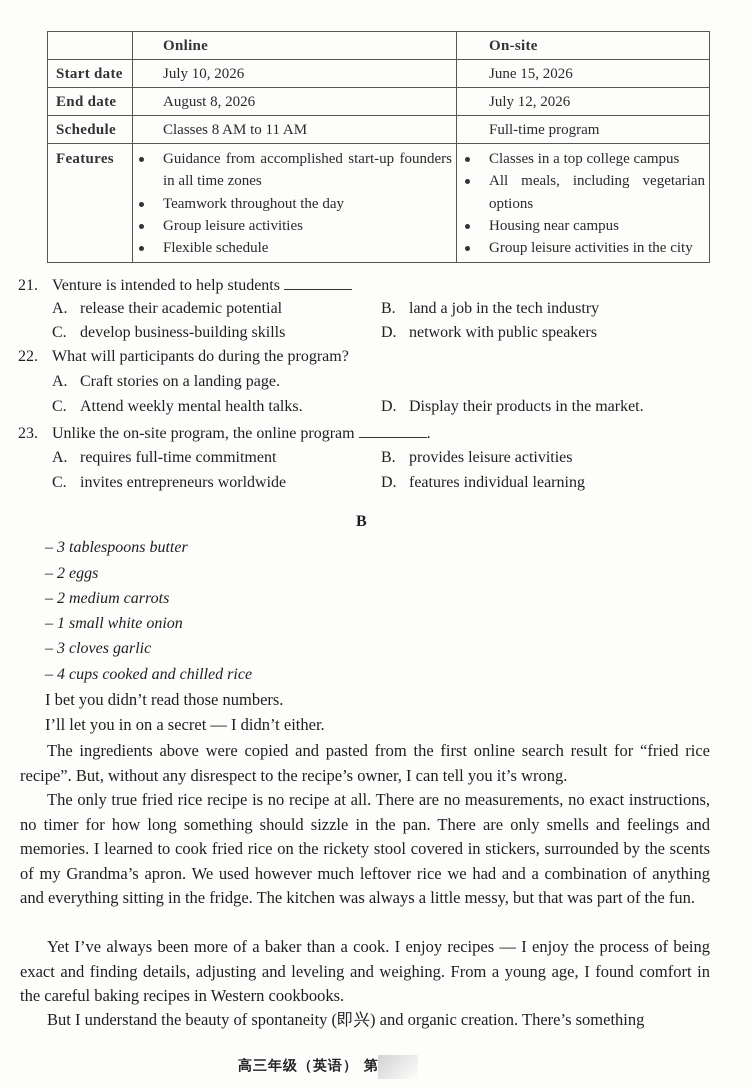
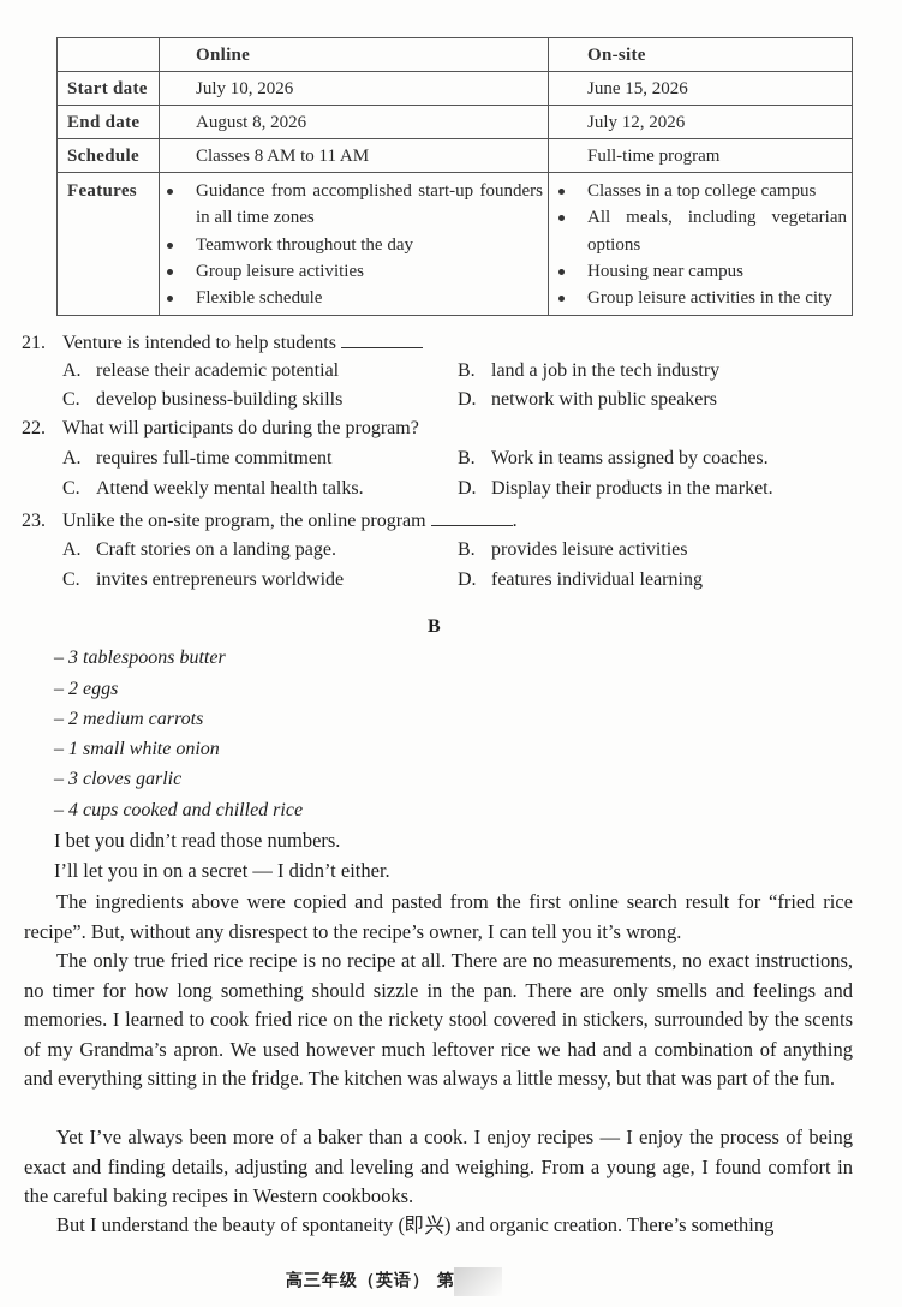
  	Online	On-site
  Start date	July 10, 2026	June 15, 2026
  End date	August 8, 2026	July 12, 2026
  Schedule	Classes 8 AM to 11 AM	Full-time program
  Features	Guidance from accomplished start-up founders in all time zones Teamwork throughout the day Group leisure activities Flexible schedule	Classes in a top college campus All meals, including vegetarian options Housing near campus Group leisure activities in the city
  21. Venture is intended to help students
  A. release their academic potential
  B. land a job in the tech industry
  C. develop business-building skills
  D. network with public speakers
  22. What will participants do during the program?
- A. Craft stories on a landing page.
+ A. requires full-time commitment
+ B. Work in teams assigned by coaches.
  C. Attend weekly mental health talks.
  D. Display their products in the market.
  23. Unlike the on-site program, the online program .
- A. requires full-time commitment
+ A. Craft stories on a landing page.
  B. provides leisure activities
  C. invites entrepreneurs worldwide
  D. features individual learning
  B
  – 3 tablespoons butter
  – 2 eggs
  – 2 medium carrots
  – 1 small white onion
  – 3 cloves garlic
  – 4 cups cooked and chilled rice
  I bet you didn’t read those numbers.
  I’ll let you in on a secret — I didn’t either.
  The ingredients above were copied and pasted from the first online search result for “fried rice recipe”. But, without any disrespect to the recipe’s owner, I can tell you it’s wrong.
  The only true fried rice recipe is no recipe at all. There are no measurements, no exact instructions, no timer for how long something should sizzle in the pan. There are only smells and feelings and memories. I learned to cook fried rice on the rickety stool covered in stickers, surrounded by the scents of my Grandma’s apron. We used however much leftover rice we had and a combination of anything and everything sitting in the fridge. The kitchen was always a little messy, but that was part of the fun.
  Yet I’ve always been more of a baker than a cook. I enjoy recipes — I enjoy the process of being exact and finding details, adjusting and leveling and weighing. From a young age, I found comfort in the careful baking recipes in Western cookbooks.
  But I understand the beauty of spontaneity (即兴) and organic creation. There’s something
  高三年级（英语） 第
